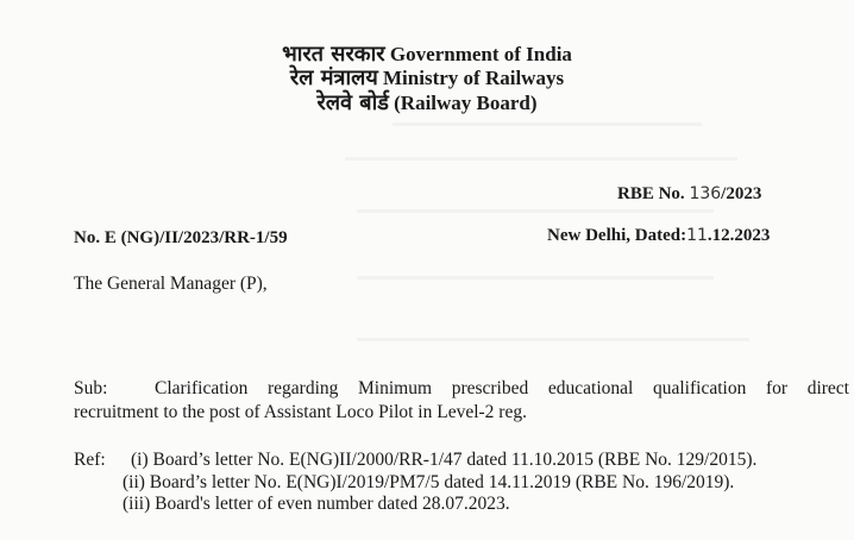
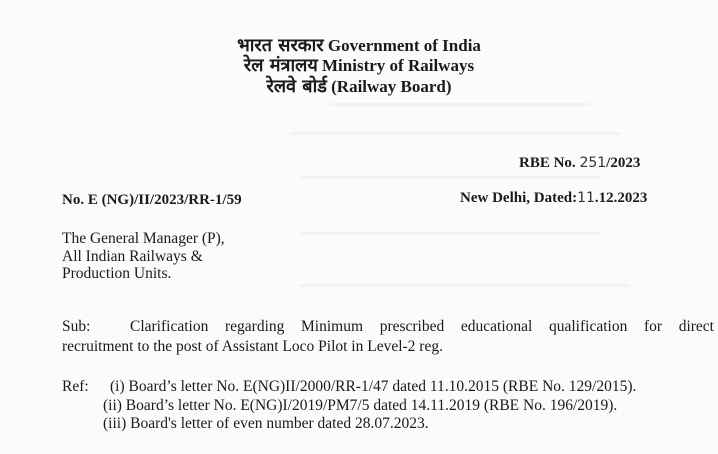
  भारत सरकार Government of India
  रेल मंत्रालय Ministry of Railways
  रेलवे बोर्ड (Railway Board)
- RBE No. 136/2023
+ RBE No. 251/2023
  No. E (NG)/II/2023/RR-1/59
  New Delhi, Dated:11.12.2023
  The General Manager (P),
+ All Indian Railways &
+ Production Units.
  Sub: Clarification regarding Minimum prescribed educational qualification for direct
  recruitment to the post of Assistant Loco Pilot in Level-2 reg.
  Ref:
  (i) Board’s letter No. E(NG)II/2000/RR-1/47 dated 11.10.2015 (RBE No. 129/2015).
  (ii) Board’s letter No. E(NG)I/2019/PM7/5 dated 14.11.2019 (RBE No. 196/2019).
  (iii) Board's letter of even number dated 28.07.2023.
